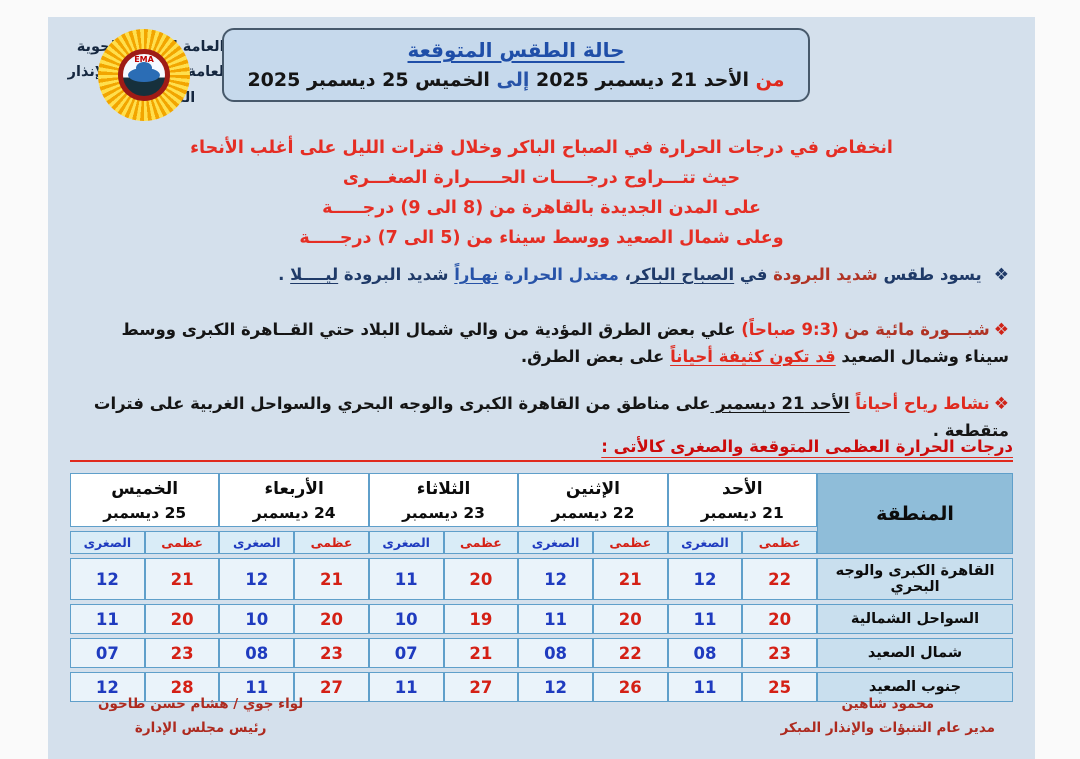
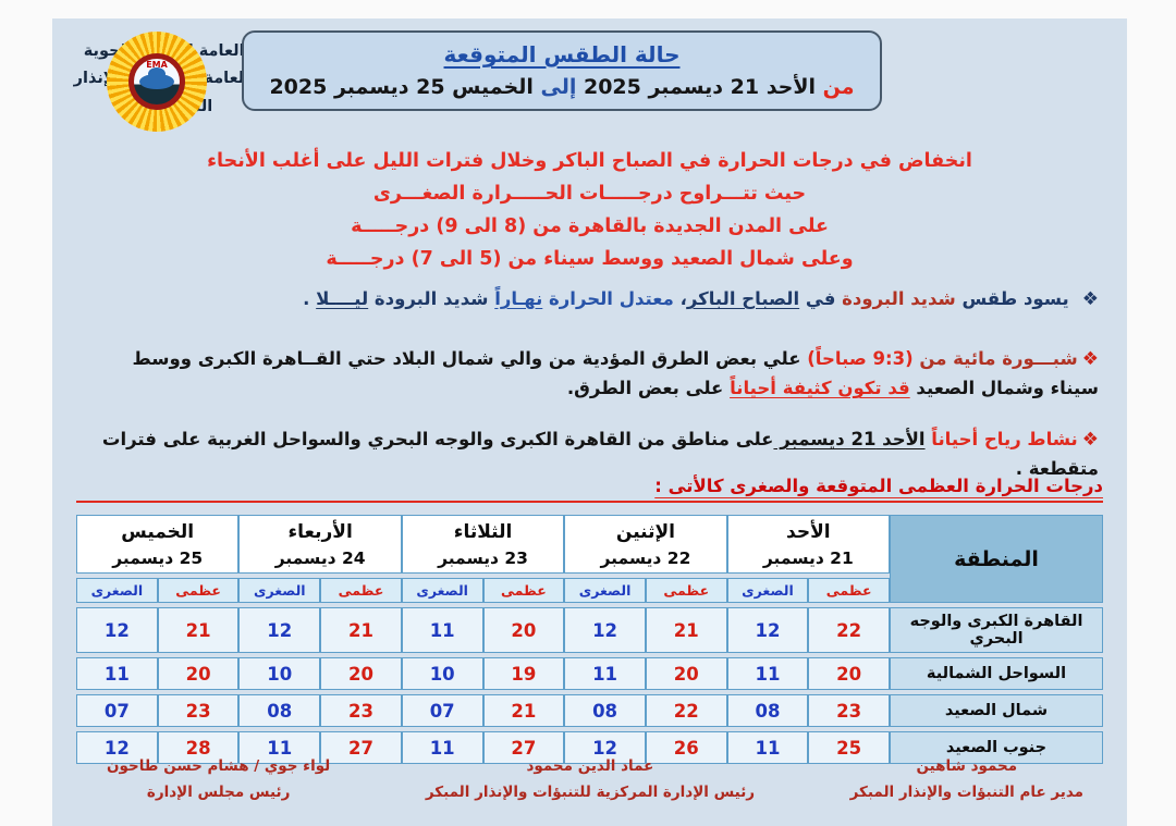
  حالة الطقس المتوقعة
  من الأحد 21 ديسمبر 2025 إلى الخميس 25 ديسمبر 2025
  EMA
  انخفاض في درجات الحرارة في الصباح الباكر وخلال فترات الليل على أغلب الأنحاء
  حيث تتـــراوح درجـــــات الحـــــرارة الصغـــرى
  على المدن الجديدة بالقاهرة من (8 الى 9) درجـــــة
  وعلى شمال الصعيد ووسط سيناء من (5 الى 7) درجـــــة
  ❖يسود طقس شديد البرودة في الصباح الباكر، معتدل الحرارة نهـاراً شديد البرودة ليــــلا .
  ❖شبـــورة مائية من (9:3 صباحاً) علي بعض الطرق المؤدية من والي شمال البلاد حتي القــاهرة الكبرى ووسط سيناء وشمال الصعيد قد تكون كثيفة أحياناً على بعض الطرق.
  ❖نشاط رياح أحياناً الأحد 21 ديسمبر على مناطق من القاهرة الكبرى والوجه البحري والسواحل الغربية على فترات متقطعة .
  درجات الحرارة العظمى المتوقعة والصغرى كالأتى :
  المنطقة	الأحد21 ديسمبر	الإثنين22 ديسمبر	الثلاثاء23 ديسمبر	الأربعاء24 ديسمبر	الخميس25 ديسمبر
  عظمى	الصغرى	عظمى	الصغرى	عظمى	الصغرى	عظمى	الصغرى	عظمى	الصغرى
  القاهرة الكبرى والوجه البحري	22	12	21	12	20	11	21	12	21	12
  السواحل الشمالية	20	11	20	11	19	10	20	10	20	11
  شمال الصعيد	23	08	22	08	21	07	23	08	23	07
  جنوب الصعيد	25	11	26	12	27	11	27	11	28	12
  محمود شاهين
  مدير عام التنبؤات والإنذار المبكر
+ عماد الدين محمود
+ رئيس الإدارة المركزية للتنبؤات والإنذار المبكر
  لواء جوي / هشام حسن طاحون
  رئيس مجلس الإدارة
